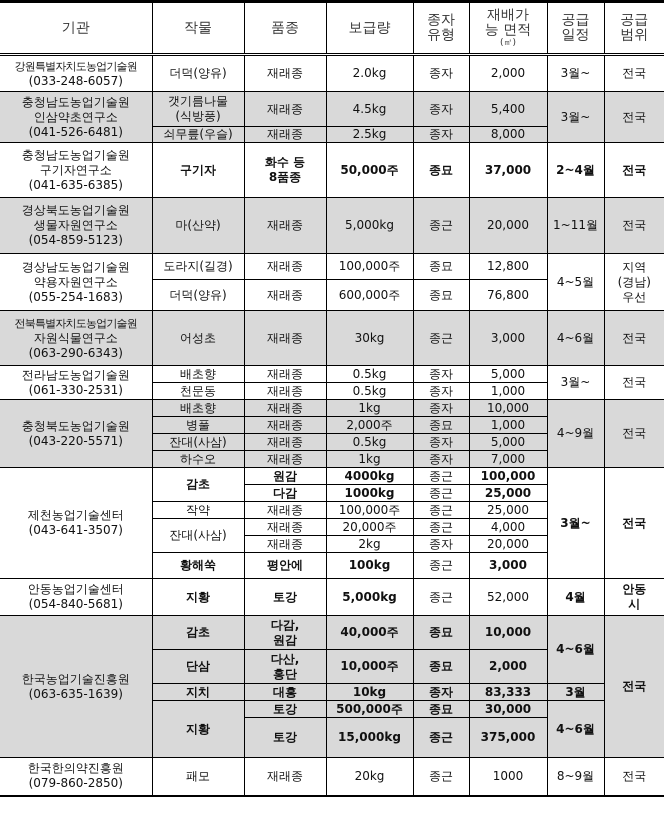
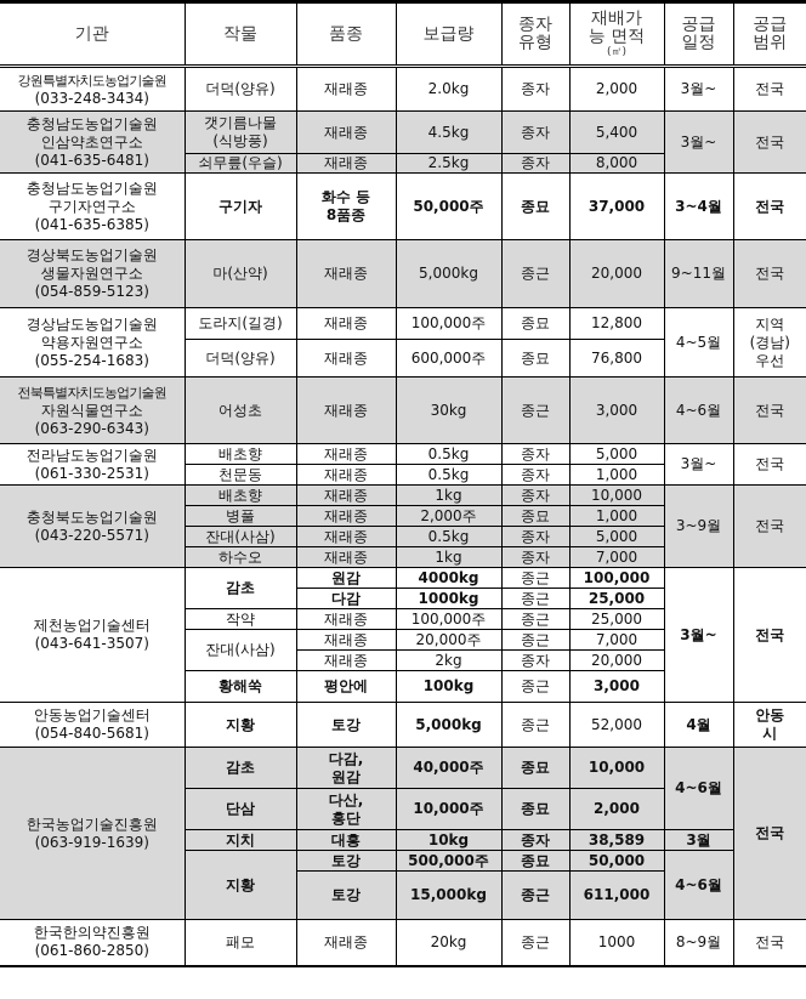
  기관	작물	품종	보급량	종자유형	재배가능 면적(㎡)	공급일정	공급범위
- 강원특별자치도농업기술원(033-248-6057)	더덕(양유)	재래종	2.0kg	종자	2,000	3월~	전국
+ 강원특별자치도농업기술원(033-248-3434)	더덕(양유)	재래종	2.0kg	종자	2,000	3월~	전국
- 충청남도농업기술원인삼약초연구소(041-526-6481)	갯기름나물(식방풍)	재래종	4.5kg	종자	5,400	3월~	전국
+ 충청남도농업기술원인삼약초연구소(041-635-6481)	갯기름나물(식방풍)	재래종	4.5kg	종자	5,400	3월~	전국
  쇠무릎(우슬)	재래종	2.5kg	종자	8,000
- 충청남도농업기술원구기자연구소(041-635-6385)	구기자	화수 등8품종	50,000주	종묘	37,000	2~4월	전국
+ 충청남도농업기술원구기자연구소(041-635-6385)	구기자	화수 등8품종	50,000주	종묘	37,000	3~4월	전국
- 경상북도농업기술원생물자원연구소(054-859-5123)	마(산약)	재래종	5,000kg	종근	20,000	1~11월	전국
+ 경상북도농업기술원생물자원연구소(054-859-5123)	마(산약)	재래종	5,000kg	종근	20,000	9~11월	전국
  경상남도농업기술원약용자원연구소(055-254-1683)	도라지(길경)	재래종	100,000주	종묘	12,800	4~5월	지역(경남)우선
  더덕(양유)	재래종	600,000주	종묘	76,800
  전북특별자치도농업기술원자원식물연구소(063-290-6343)	어성초	재래종	30kg	종근	3,000	4~6월	전국
  전라남도농업기술원(061-330-2531)	배초향	재래종	0.5kg	종자	5,000	3월~	전국
  천문동	재래종	0.5kg	종자	1,000
- 충청북도농업기술원(043-220-5571)	배초향	재래종	1kg	종자	10,000	4~9월	전국
+ 충청북도농업기술원(043-220-5571)	배초향	재래종	1kg	종자	10,000	3~9월	전국
  병풀	재래종	2,000주	종묘	1,000
  잔대(사삼)	재래종	0.5kg	종자	5,000
  하수오	재래종	1kg	종자	7,000
  제천농업기술센터(043-641-3507)	감초	원감	4000kg	종근	100,000	3월~	전국
  다감	1000kg	종근	25,000
  작약	재래종	100,000주	종근	25,000
- 잔대(사삼)	재래종	20,000주	종근	4,000
+ 잔대(사삼)	재래종	20,000주	종근	7,000
  재래종	2kg	종자	20,000
  황해쑥	평안에	100kg	종근	3,000
  안동농업기술센터(054-840-5681)	지황	토강	5,000kg	종근	52,000	4월	안동시
- 한국농업기술진흥원(063-635-1639)	감초	다감,원감	40,000주	종묘	10,000	4~6월	전국
+ 한국농업기술진흥원(063-919-1639)	감초	다감,원감	40,000주	종묘	10,000	4~6월	전국
  단삼	다산,홍단	10,000주	종묘	2,000
- 지치	대흥	10kg	종자	83,333	3월
+ 지치	대흥	10kg	종자	38,589	3월
- 지황	토강	500,000주	종묘	30,000	4~6월
+ 지황	토강	500,000주	종묘	50,000	4~6월
- 토강	15,000kg	종근	375,000
+ 토강	15,000kg	종근	611,000
- 한국한의약진흥원(079-860-2850)	패모	재래종	20kg	종근	1000	8~9월	전국
+ 한국한의약진흥원(061-860-2850)	패모	재래종	20kg	종근	1000	8~9월	전국
